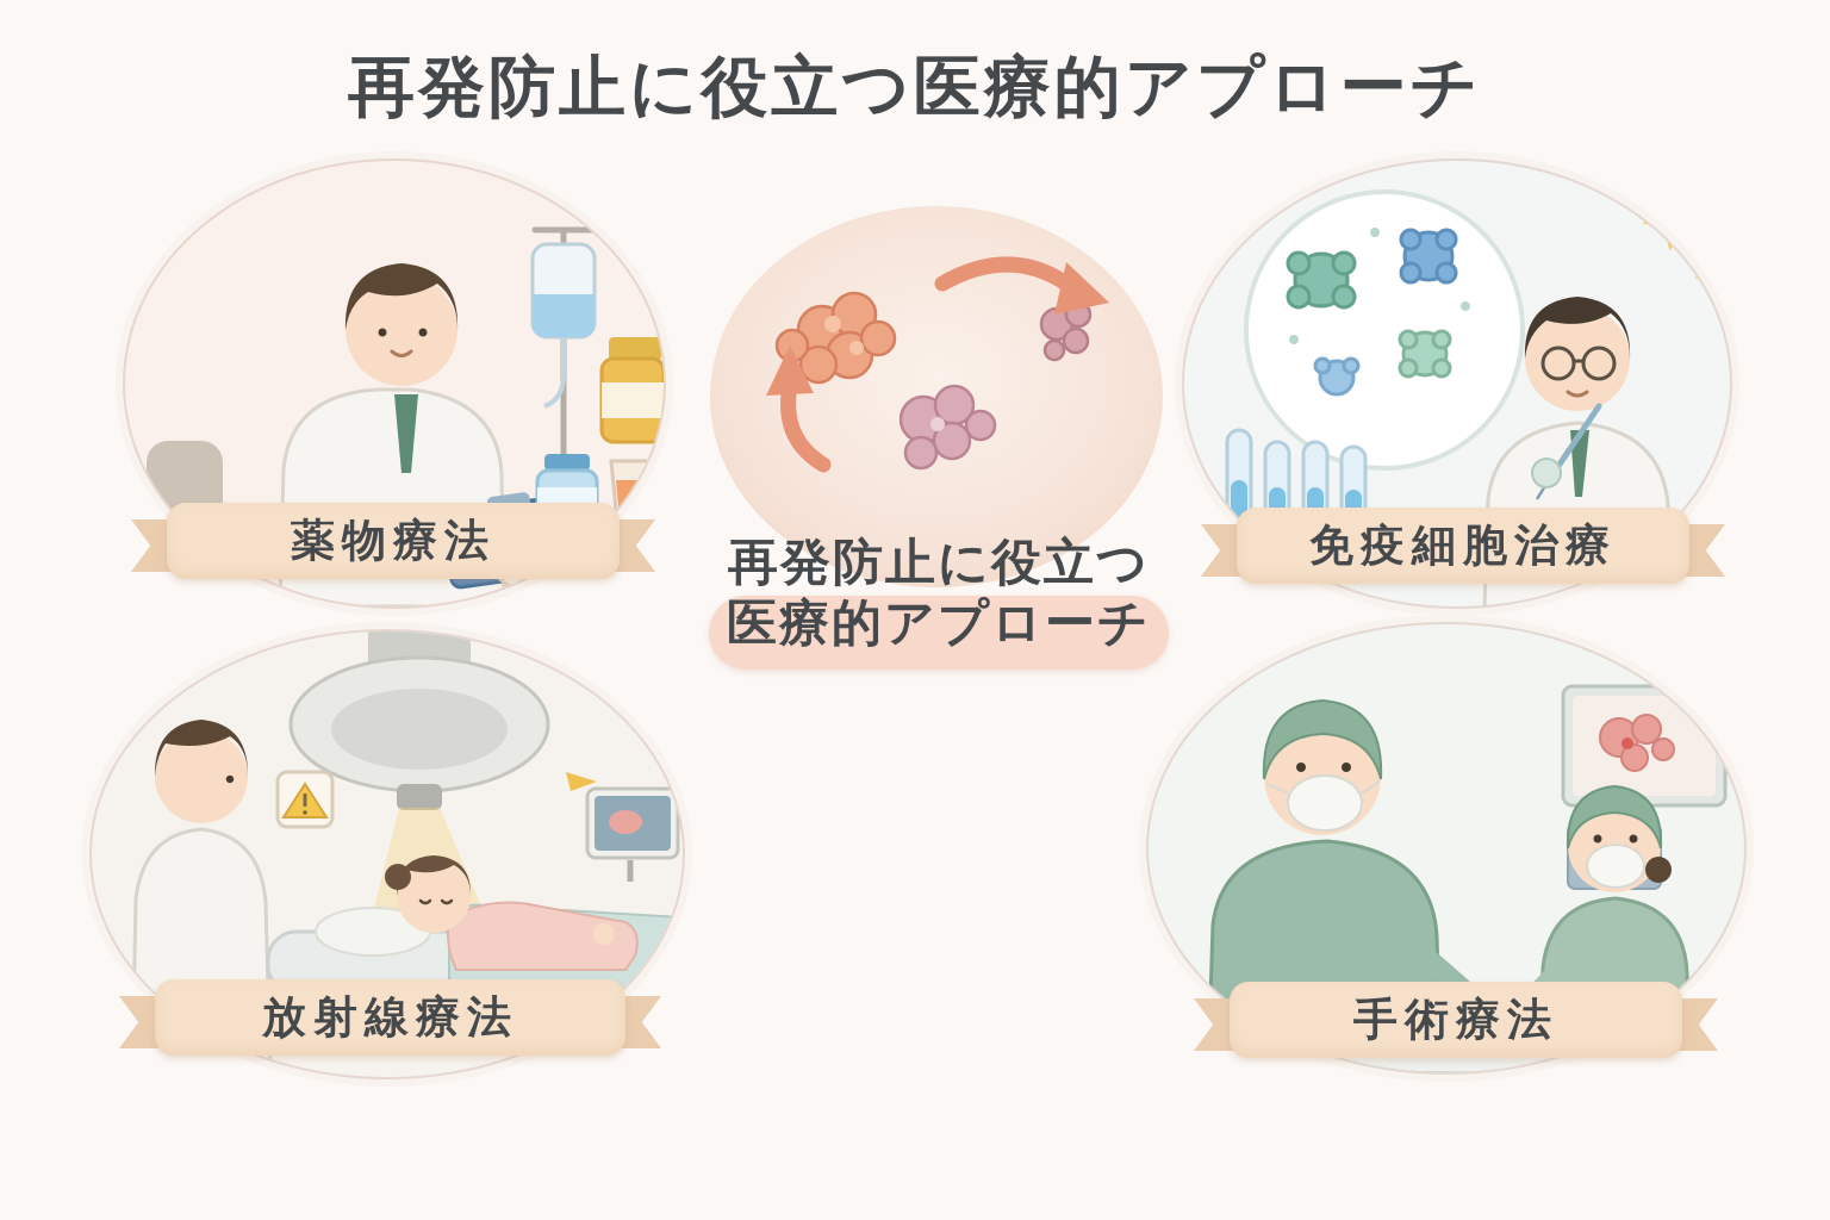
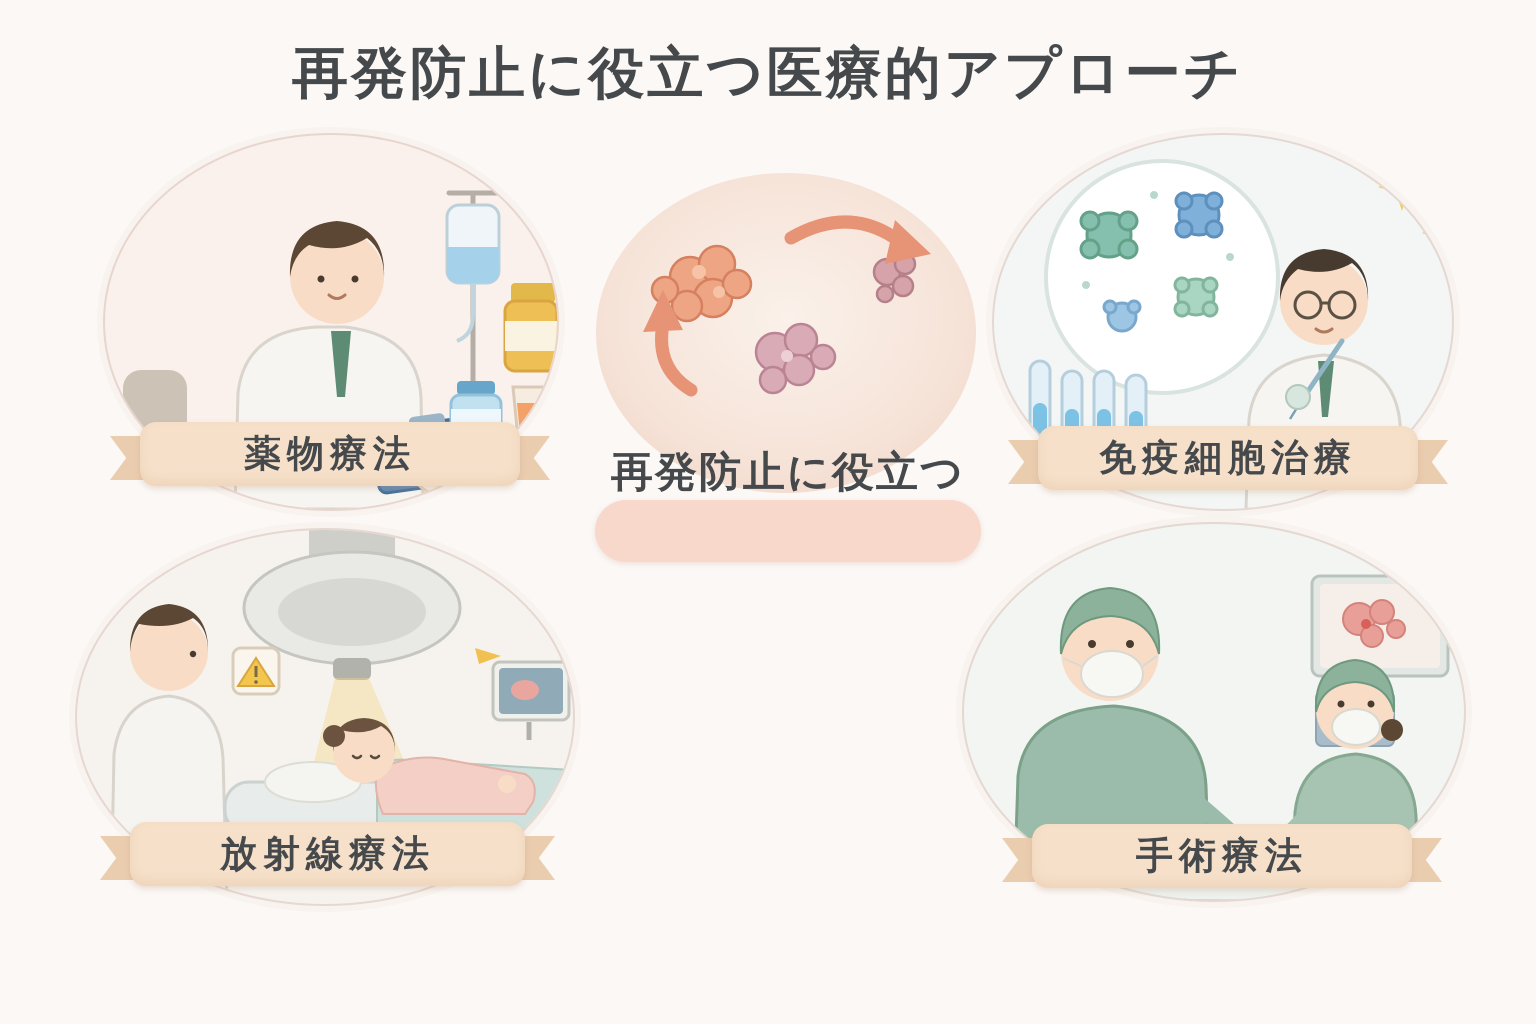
  再発防止に役立つ医療的アプローチ
  再発防止に役立つ
- 医療的アプローチ
  薬物療法
  免疫細胞治療
  放射線療法
  手術療法
